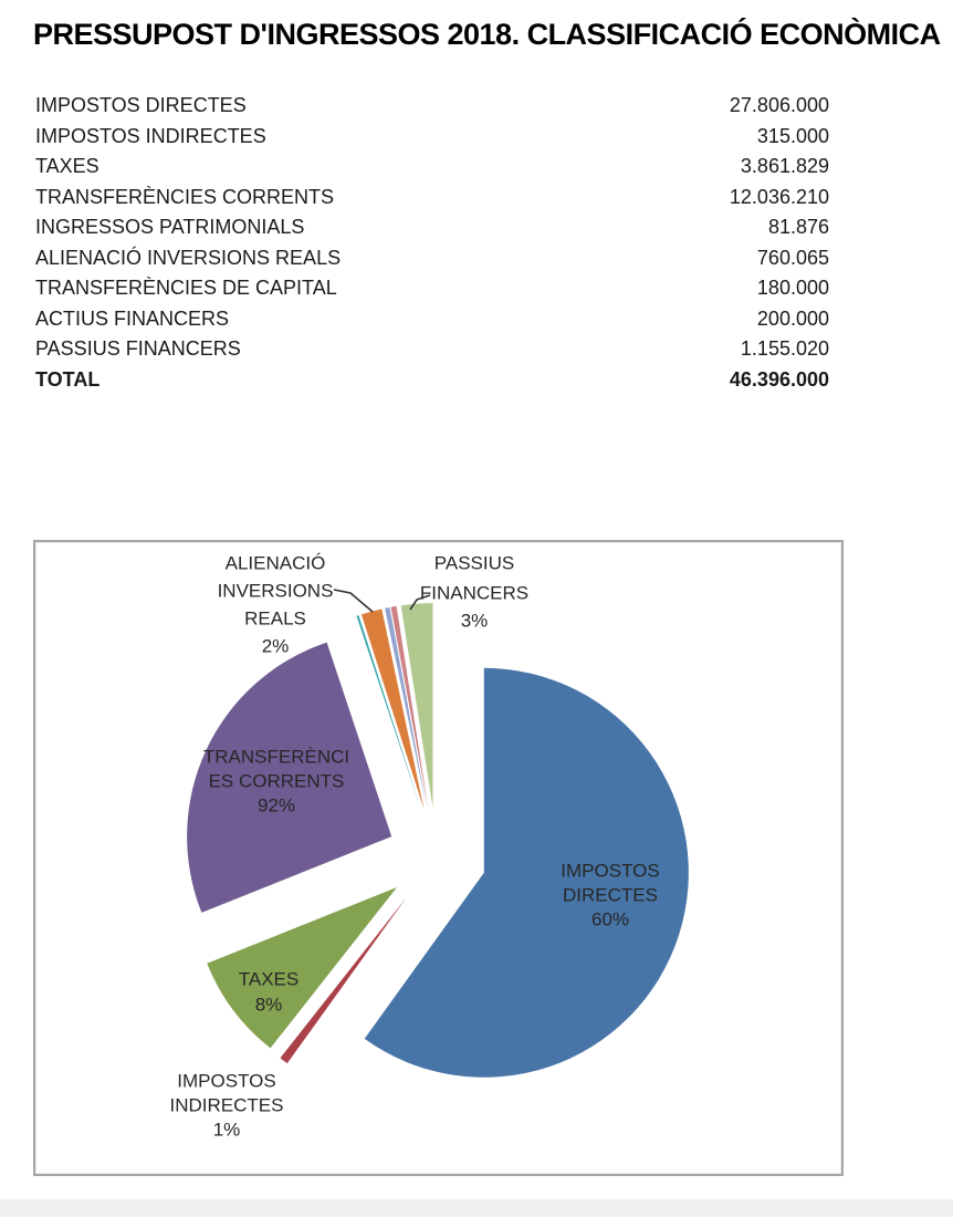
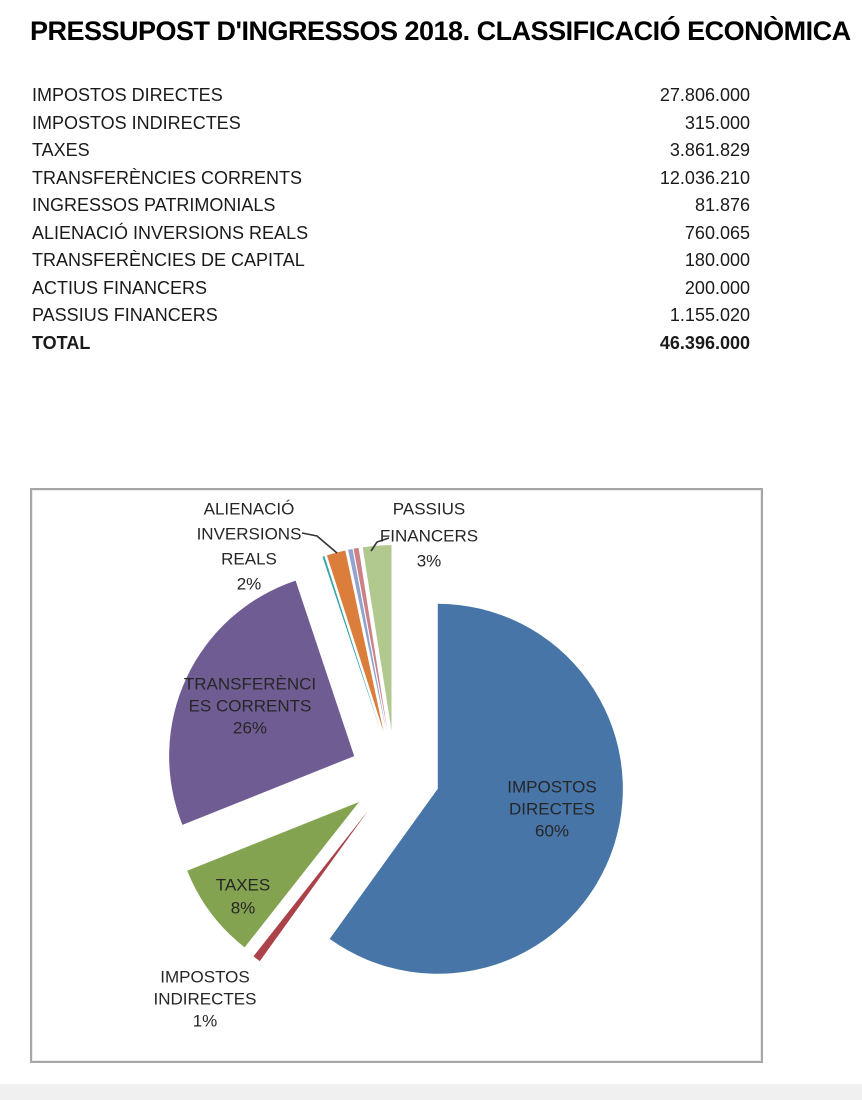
  PRESSUPOST D'INGRESSOS 2018. CLASSIFICACIÓ ECONÒMICA
  IMPOSTOS DIRECTES
  27.806.000
  IMPOSTOS INDIRECTES
  315.000
  TAXES
  3.861.829
  TRANSFERÈNCIES CORRENTS
  12.036.210
  INGRESSOS PATRIMONIALS
  81.876
  ALIENACIÓ INVERSIONS REALS
  760.065
  TRANSFERÈNCIES DE CAPITAL
  180.000
  ACTIUS FINANCERS
  200.000
  PASSIUS FINANCERS
  1.155.020
  TOTAL
  46.396.000
  IMPOSTOS
  DIRECTES
  60%
  IMPOSTOS
  INDIRECTES
  1%
  TAXES
  8%
  TRANSFERÈNCI
  ES CORRENTS
- 92%
+ 26%
  ALIENACIÓ
  INVERSIONS
  REALS
  2%
  PASSIUS
  FINANCERS
  3%
